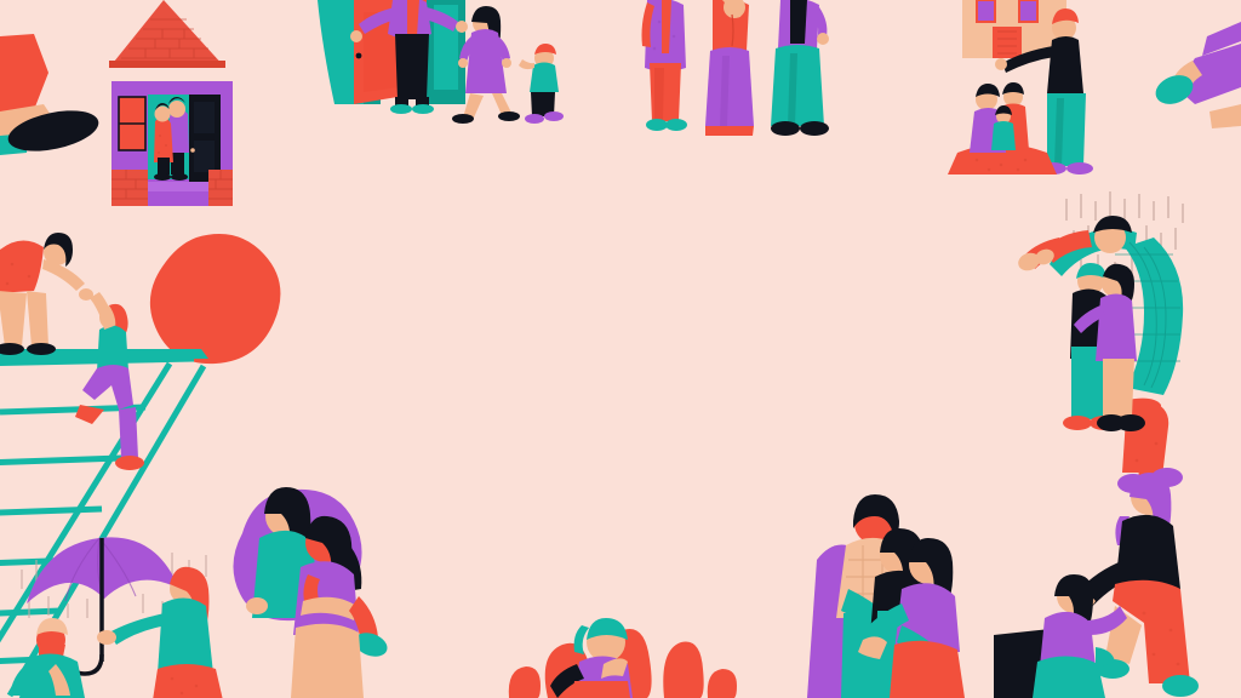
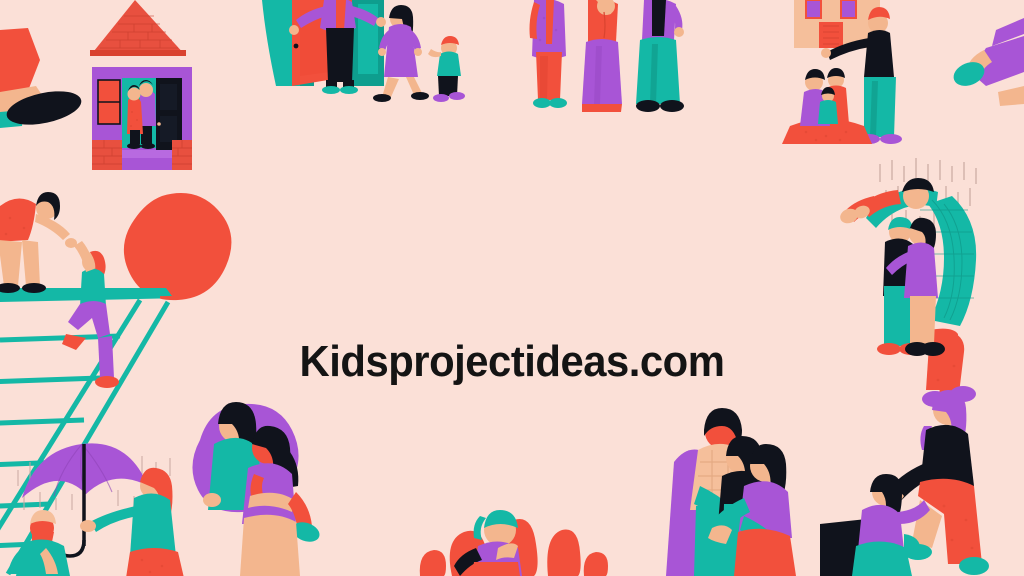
+ Kidsprojectideas.com
